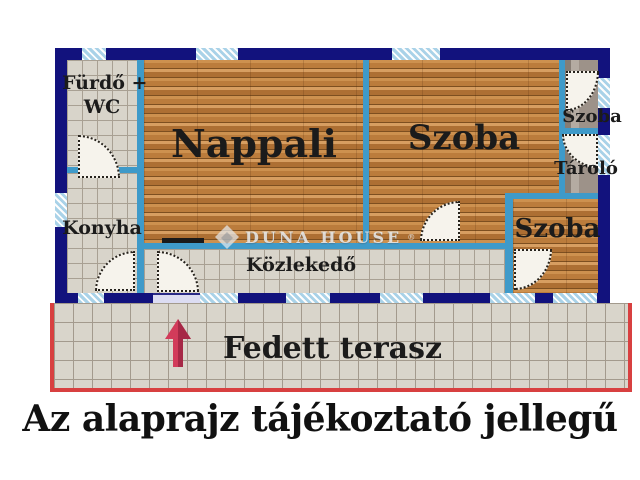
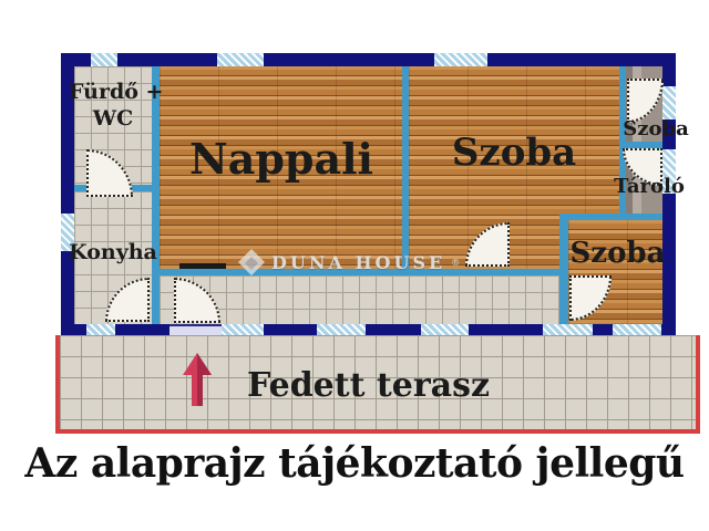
  Fürdő +
  WC
  Konyha
  Nappali
  Szoba
  Szoba
  Tároló
  Szoba
- Közlekedő
  Fedett terasz
  DUNA HOUSE
  ®
  Az alaprajz tájékoztató jellegű
